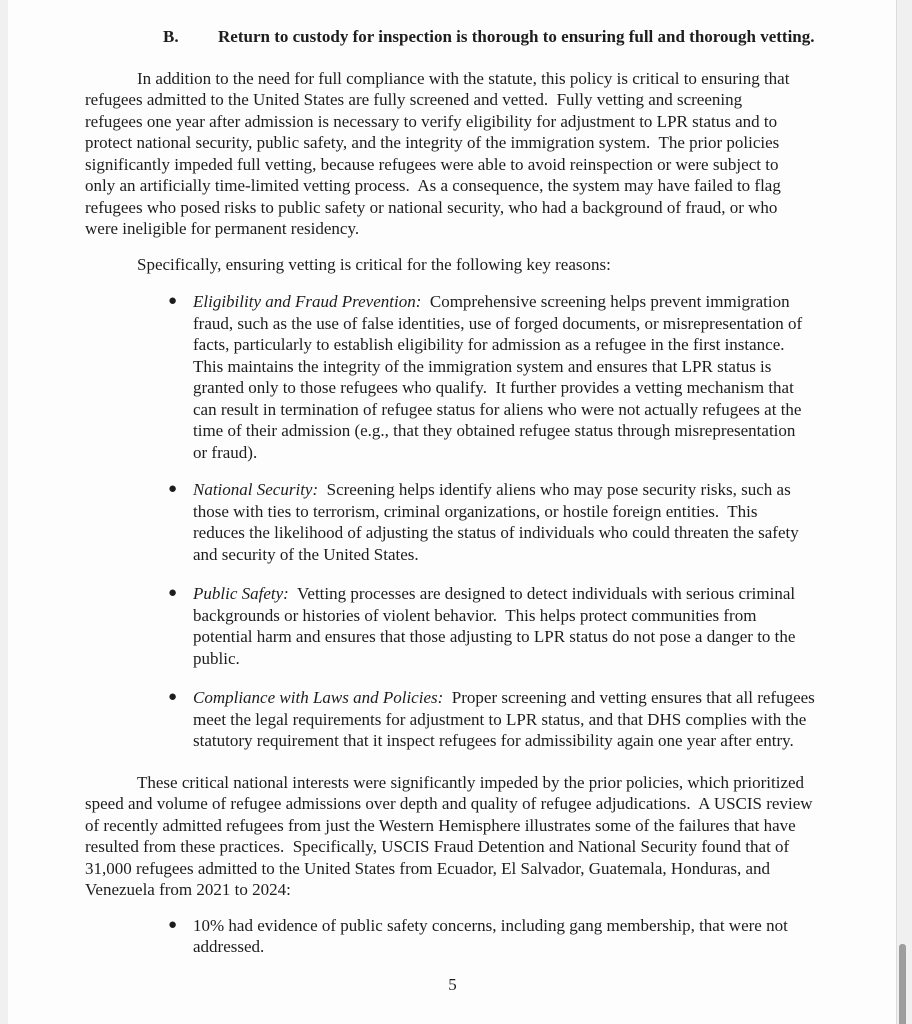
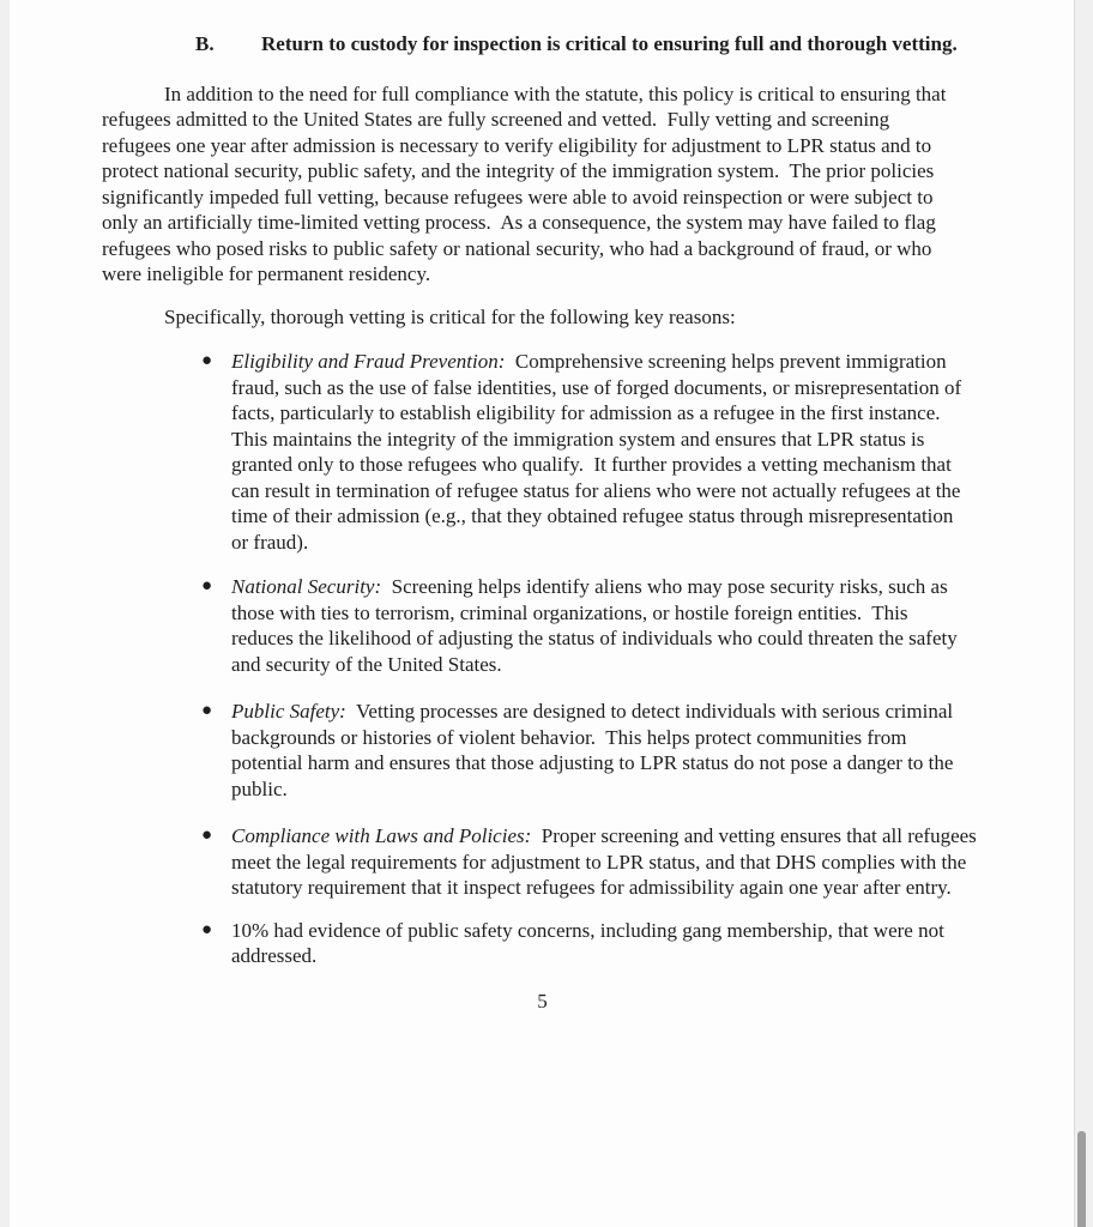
- B. Return to custody for inspection is thorough to ensuring full and thorough vetting.
+ B. Return to custody for inspection is critical to ensuring full and thorough vetting.
  In addition to the need for full compliance with the statute, this policy is critical to ensuring that
  refugees admitted to the United States are fully screened and vetted. Fully vetting and screening
  refugees one year after admission is necessary to verify eligibility for adjustment to LPR status and to
  protect national security, public safety, and the integrity of the immigration system. The prior policies
  significantly impeded full vetting, because refugees were able to avoid reinspection or were subject to
  only an artificially time-limited vetting process. As a consequence, the system may have failed to flag
  refugees who posed risks to public safety or national security, who had a background of fraud, or who
  were ineligible for permanent residency.
- Specifically, ensuring vetting is critical for the following key reasons:
+ Specifically, thorough vetting is critical for the following key reasons:
  ●
  Eligibility and Fraud Prevention: Comprehensive screening helps prevent immigration
  fraud, such as the use of false identities, use of forged documents, or misrepresentation of
  facts, particularly to establish eligibility for admission as a refugee in the first instance.
  This maintains the integrity of the immigration system and ensures that LPR status is
  granted only to those refugees who qualify. It further provides a vetting mechanism that
  can result in termination of refugee status for aliens who were not actually refugees at the
  time of their admission (e.g., that they obtained refugee status through misrepresentation
  or fraud).
  ●
  National Security: Screening helps identify aliens who may pose security risks, such as
  those with ties to terrorism, criminal organizations, or hostile foreign entities. This
  reduces the likelihood of adjusting the status of individuals who could threaten the safety
  and security of the United States.
  ●
  Public Safety: Vetting processes are designed to detect individuals with serious criminal
  backgrounds or histories of violent behavior. This helps protect communities from
  potential harm and ensures that those adjusting to LPR status do not pose a danger to the
  public.
  ●
  Compliance with Laws and Policies: Proper screening and vetting ensures that all refugees
  meet the legal requirements for adjustment to LPR status, and that DHS complies with the
  statutory requirement that it inspect refugees for admissibility again one year after entry.
- These critical national interests were significantly impeded by the prior policies, which prioritized
- speed and volume of refugee admissions over depth and quality of refugee adjudications. A USCIS review
- of recently admitted refugees from just the Western Hemisphere illustrates some of the failures that have
- resulted from these practices. Specifically, USCIS Fraud Detention and National Security found that of
- 31,000 refugees admitted to the United States from Ecuador, El Salvador, Guatemala, Honduras, and
- Venezuela from 2021 to 2024:
  ●
  10% had evidence of public safety concerns, including gang membership, that were not
  addressed.
  5
